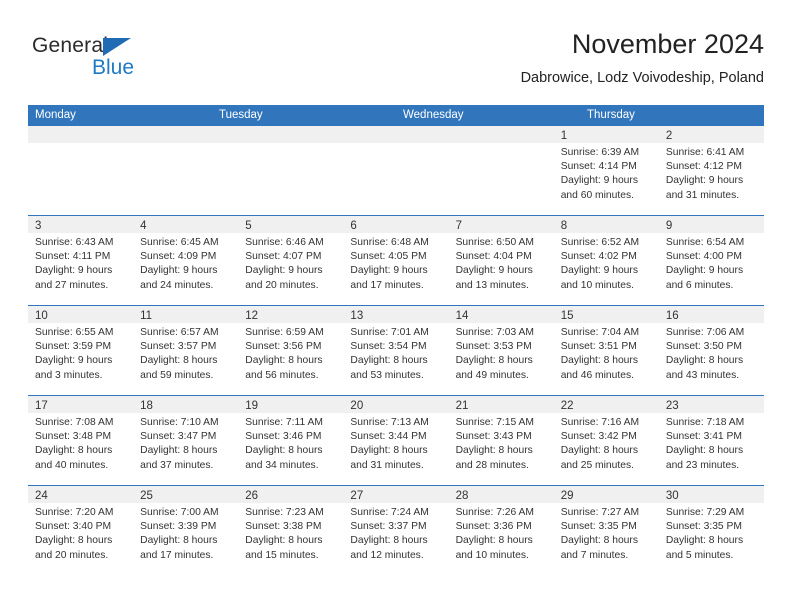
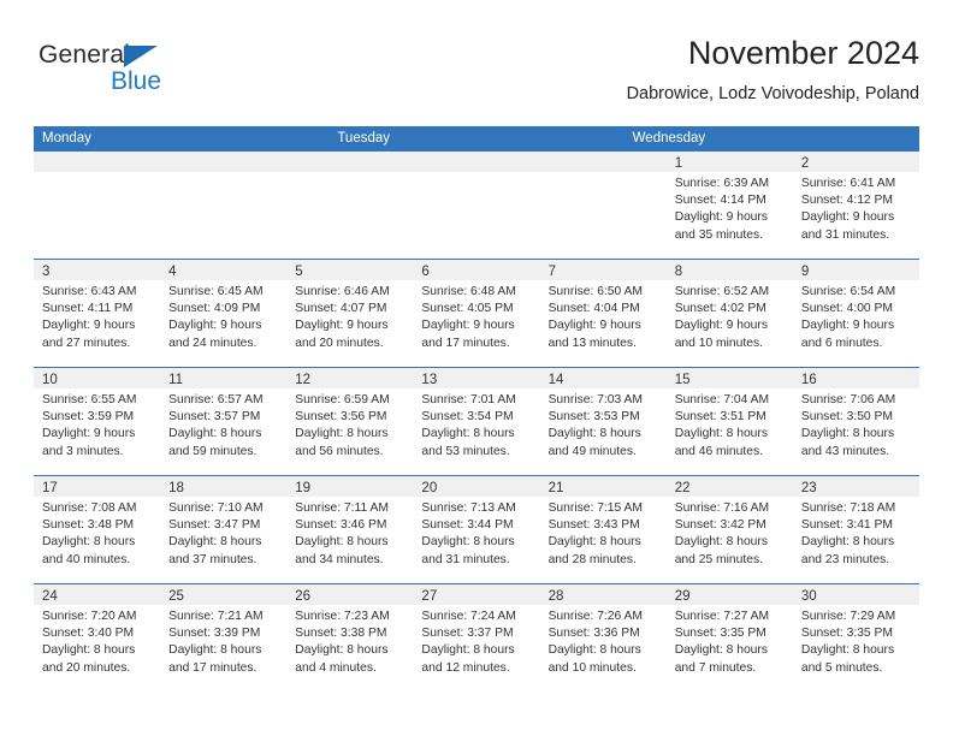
  General
  Blue
  November 2024
  Dabrowice, Lodz Voivodeship, Poland
  Monday
  Tuesday
  Wednesday
- Thursday
  1
  Sunrise: 6:39 AM
  Sunset: 4:14 PM
  Daylight: 9 hours
- and 60 minutes.
+ and 35 minutes.
  2
  Sunrise: 6:41 AM
  Sunset: 4:12 PM
  Daylight: 9 hours
  and 31 minutes.
  3
  Sunrise: 6:43 AM
  Sunset: 4:11 PM
  Daylight: 9 hours
  and 27 minutes.
  4
  Sunrise: 6:45 AM
  Sunset: 4:09 PM
  Daylight: 9 hours
  and 24 minutes.
  5
  Sunrise: 6:46 AM
  Sunset: 4:07 PM
  Daylight: 9 hours
  and 20 minutes.
  6
  Sunrise: 6:48 AM
  Sunset: 4:05 PM
  Daylight: 9 hours
  and 17 minutes.
  7
  Sunrise: 6:50 AM
  Sunset: 4:04 PM
  Daylight: 9 hours
  and 13 minutes.
  8
  Sunrise: 6:52 AM
  Sunset: 4:02 PM
  Daylight: 9 hours
  and 10 minutes.
  9
  Sunrise: 6:54 AM
  Sunset: 4:00 PM
  Daylight: 9 hours
  and 6 minutes.
  10
  Sunrise: 6:55 AM
  Sunset: 3:59 PM
  Daylight: 9 hours
  and 3 minutes.
  11
  Sunrise: 6:57 AM
  Sunset: 3:57 PM
  Daylight: 8 hours
  and 59 minutes.
  12
  Sunrise: 6:59 AM
  Sunset: 3:56 PM
  Daylight: 8 hours
  and 56 minutes.
  13
  Sunrise: 7:01 AM
  Sunset: 3:54 PM
  Daylight: 8 hours
  and 53 minutes.
  14
  Sunrise: 7:03 AM
  Sunset: 3:53 PM
  Daylight: 8 hours
  and 49 minutes.
  15
  Sunrise: 7:04 AM
  Sunset: 3:51 PM
  Daylight: 8 hours
  and 46 minutes.
  16
  Sunrise: 7:06 AM
  Sunset: 3:50 PM
  Daylight: 8 hours
  and 43 minutes.
  17
  Sunrise: 7:08 AM
  Sunset: 3:48 PM
  Daylight: 8 hours
  and 40 minutes.
  18
  Sunrise: 7:10 AM
  Sunset: 3:47 PM
  Daylight: 8 hours
  and 37 minutes.
  19
  Sunrise: 7:11 AM
  Sunset: 3:46 PM
  Daylight: 8 hours
  and 34 minutes.
  20
  Sunrise: 7:13 AM
  Sunset: 3:44 PM
  Daylight: 8 hours
  and 31 minutes.
  21
  Sunrise: 7:15 AM
  Sunset: 3:43 PM
  Daylight: 8 hours
  and 28 minutes.
  22
  Sunrise: 7:16 AM
  Sunset: 3:42 PM
  Daylight: 8 hours
  and 25 minutes.
  23
  Sunrise: 7:18 AM
  Sunset: 3:41 PM
  Daylight: 8 hours
  and 23 minutes.
  24
  Sunrise: 7:20 AM
  Sunset: 3:40 PM
  Daylight: 8 hours
  and 20 minutes.
  25
- Sunrise: 7:00 AM
+ Sunrise: 7:21 AM
  Sunset: 3:39 PM
  Daylight: 8 hours
  and 17 minutes.
  26
  Sunrise: 7:23 AM
  Sunset: 3:38 PM
  Daylight: 8 hours
- and 15 minutes.
+ and 4 minutes.
  27
  Sunrise: 7:24 AM
  Sunset: 3:37 PM
  Daylight: 8 hours
  and 12 minutes.
  28
  Sunrise: 7:26 AM
  Sunset: 3:36 PM
  Daylight: 8 hours
  and 10 minutes.
  29
  Sunrise: 7:27 AM
  Sunset: 3:35 PM
  Daylight: 8 hours
  and 7 minutes.
  30
  Sunrise: 7:29 AM
  Sunset: 3:35 PM
  Daylight: 8 hours
  and 5 minutes.
